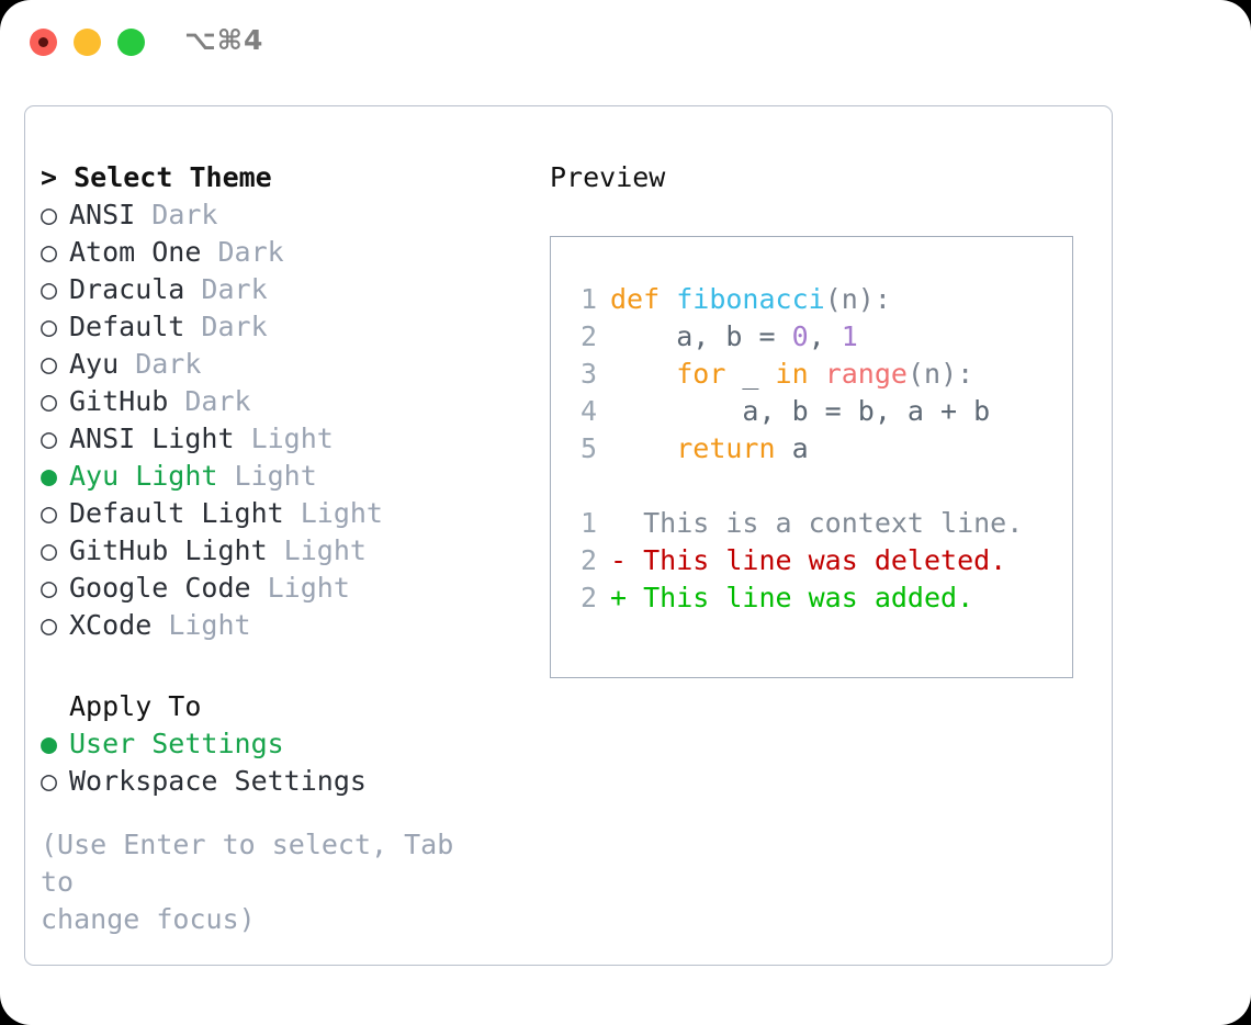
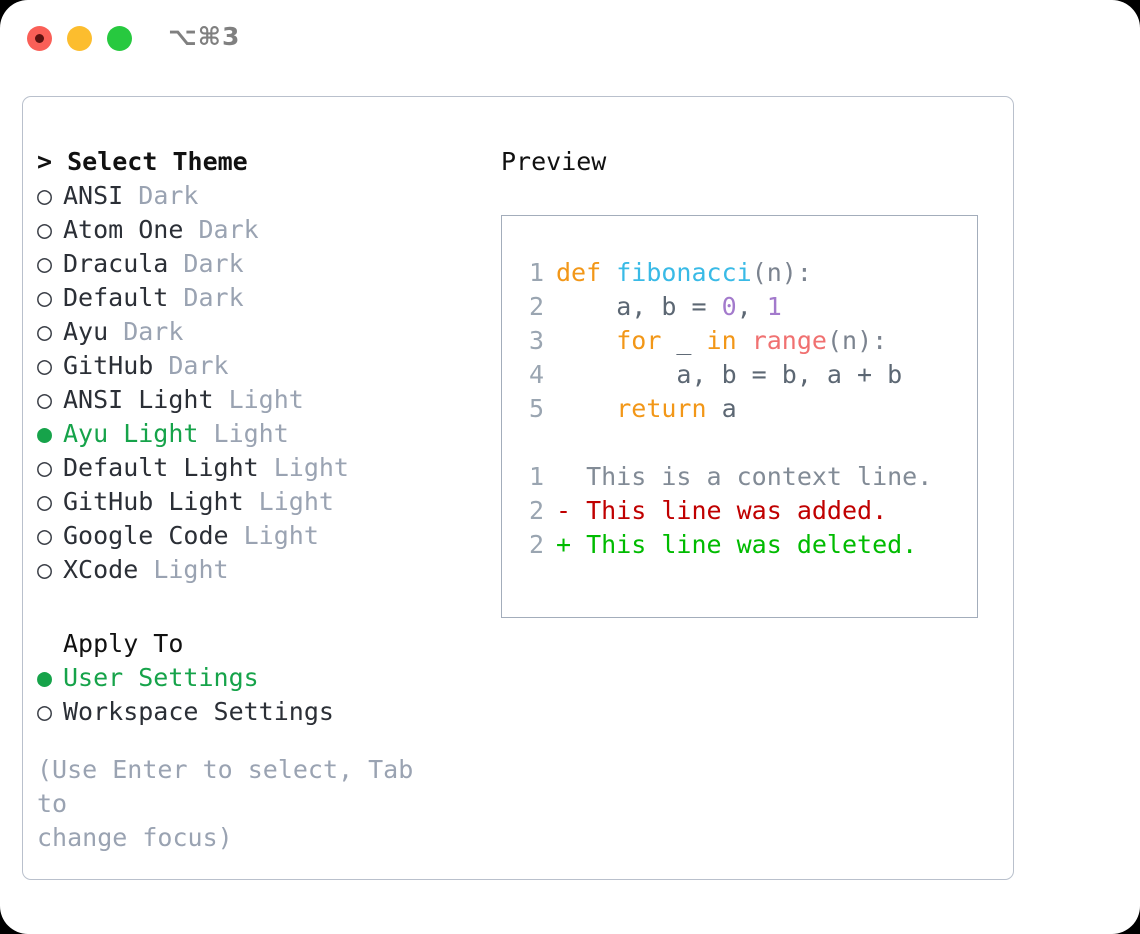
- ⌥⌘4
+ ⌥⌘3
  > Select Theme
  ○
  ANSI
  Dark
  ○
  Atom One
  Dark
  ○
  Dracula
  Dark
  ○
  Default
  Dark
  ○
  Ayu
  Dark
  ○
  GitHub
  Dark
  ○
  ANSI Light
  Light
  ●
  Ayu Light
  Light
  ○
  Default Light
  Light
  ○
  GitHub Light
  Light
  ○
  Google Code
  Light
  ○
  XCode
  Light
  Apply To
  ●
  User Settings
  ○
  Workspace Settings
  (Use Enter to select, Tab to
  change focus)
  Preview
  1
  def fibonacci(n):
  2
  a, b = 0, 1
  3
  for _ in range(n):
  4
  a, b = b, a + b
  5
  return a
  1
  This is a context line.
  2
- - This line was deleted.
+ - This line was added.
  2
- + This line was added.
+ + This line was deleted.
